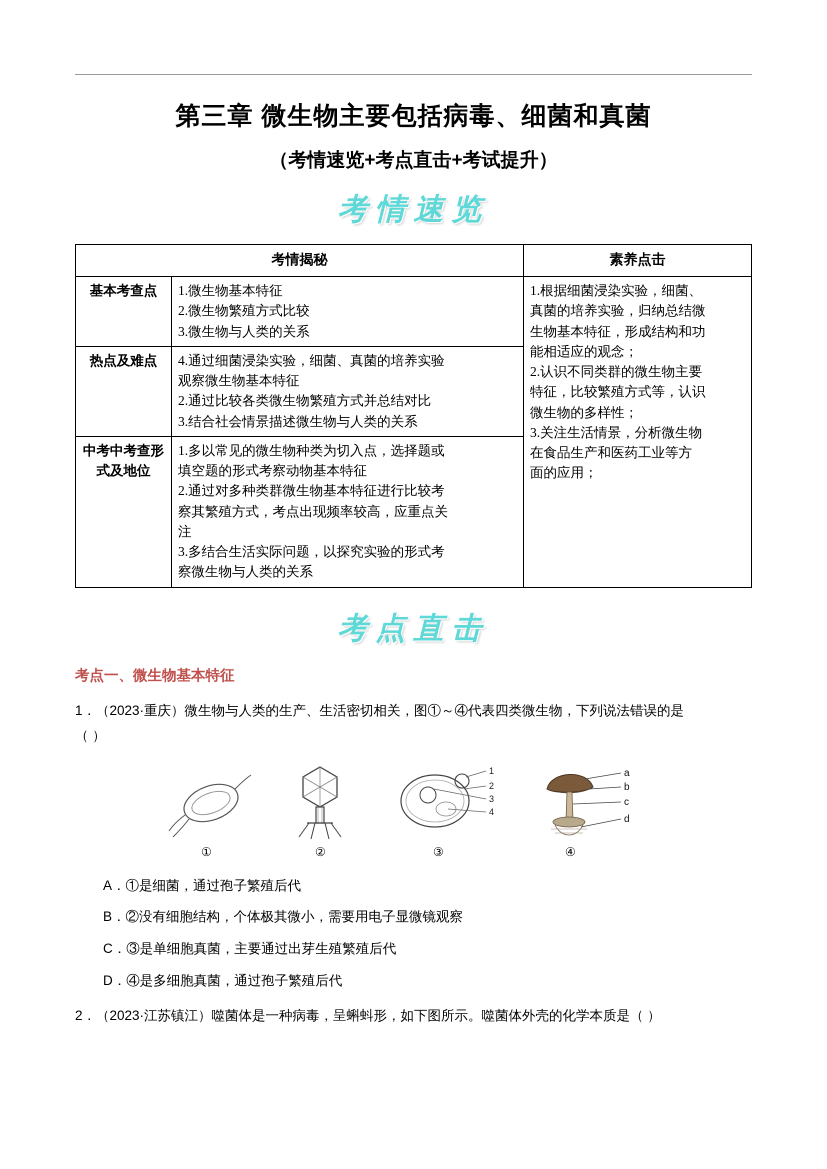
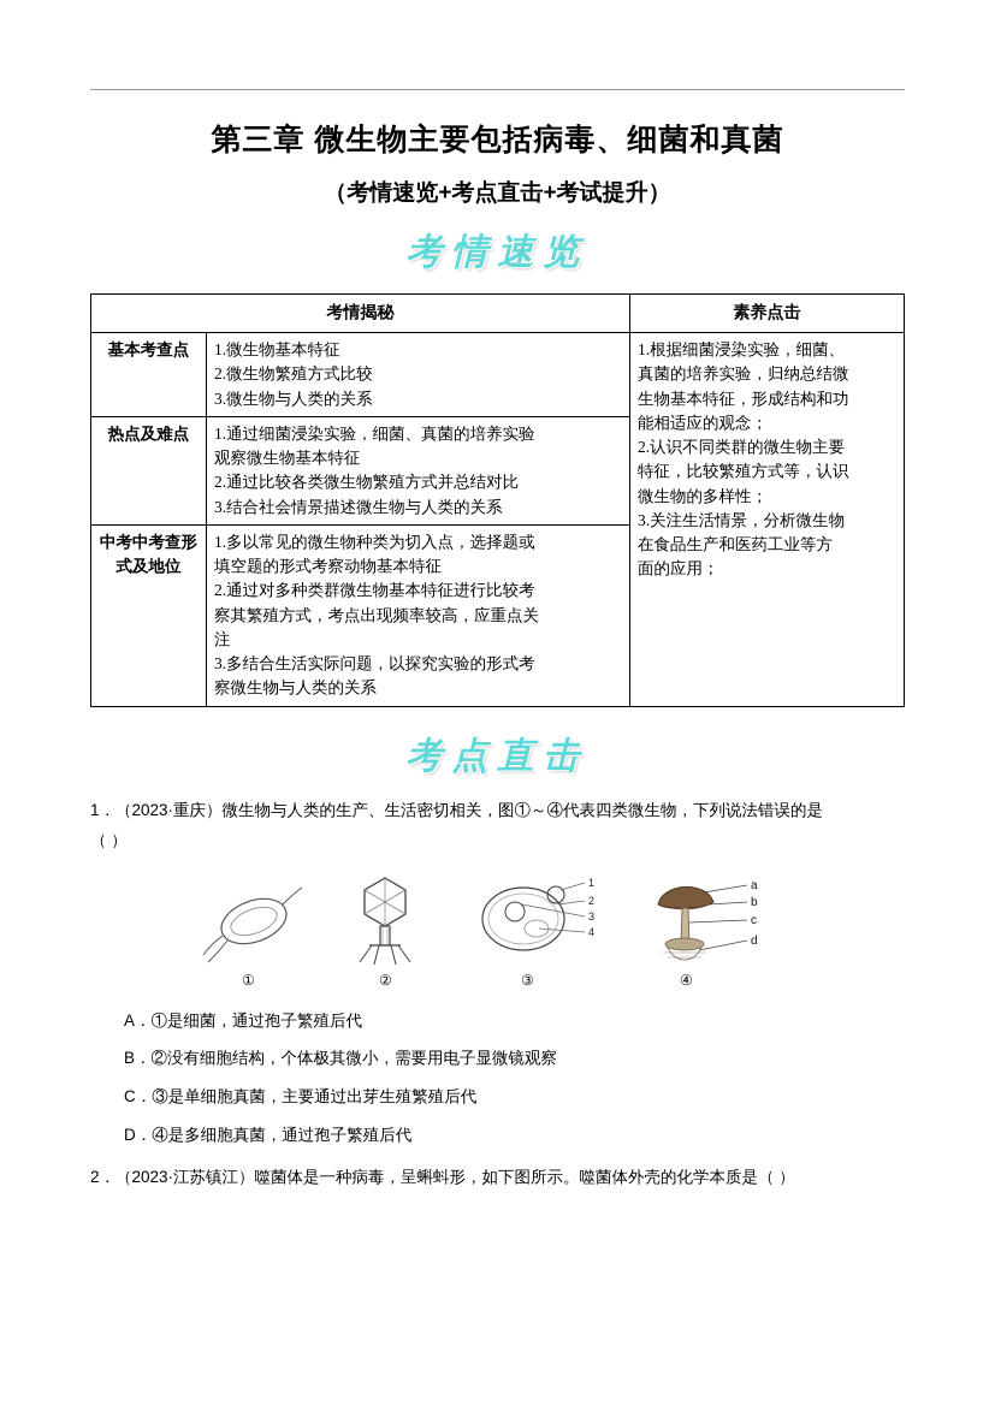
  第三章 微生物主要包括病毒、细菌和真菌
  （考情速览+考点直击+考试提升）
  考情速览
  考情揭秘	素养点击
  基本考查点	1.微生物基本特征 2.微生物繁殖方式比较 3.微生物与人类的关系	1.根据细菌浸染实验，细菌、 真菌的培养实验，归纳总结微 生物基本特征，形成结构和功 能相适应的观念； 2.认识不同类群的微生物主要 特征，比较繁殖方式等，认识 微生物的多样性； 3.关注生活情景，分析微生物 在食品生产和医药工业等方 面的应用；
- 热点及难点	4.通过细菌浸染实验，细菌、真菌的培养实验 观察微生物基本特征 2.通过比较各类微生物繁殖方式并总结对比 3.结合社会情景描述微生物与人类的关系
+ 热点及难点	1.通过细菌浸染实验，细菌、真菌的培养实验 观察微生物基本特征 2.通过比较各类微生物繁殖方式并总结对比 3.结合社会情景描述微生物与人类的关系
  中考中考查形式及地位	1.多以常见的微生物种类为切入点，选择题或 填空题的形式考察动物基本特征 2.通过对多种类群微生物基本特征进行比较考 察其繁殖方式，考点出现频率较高，应重点关 注 3.多结合生活实际问题，以探究实验的形式考 察微生物与人类的关系
  考点直击
- 考点一、微生物基本特征
  1．（2023·重庆）微生物与人类的生产、生活密切相关，图①～④代表四类微生物，下列说法错误的是
  （ ）
  ①
  ②
  1
  2
  3
  4
  ③
  a
  b
  c
  d
  ④
  A．①是细菌，通过孢子繁殖后代
  B．②没有细胞结构，个体极其微小，需要用电子显微镜观察
  C．③是单细胞真菌，主要通过出芽生殖繁殖后代
  D．④是多细胞真菌，通过孢子繁殖后代
  2．（2023·江苏镇江）噬菌体是一种病毒，呈蝌蚪形，如下图所示。噬菌体外壳的化学本质是（ ）
